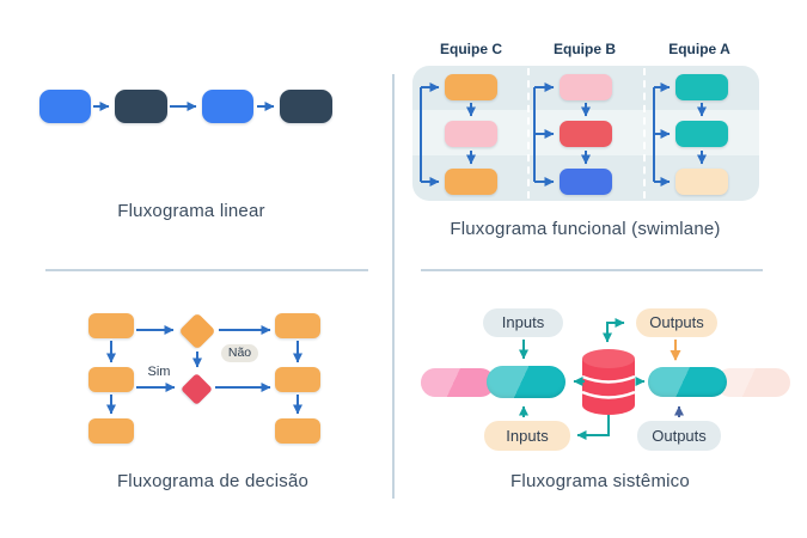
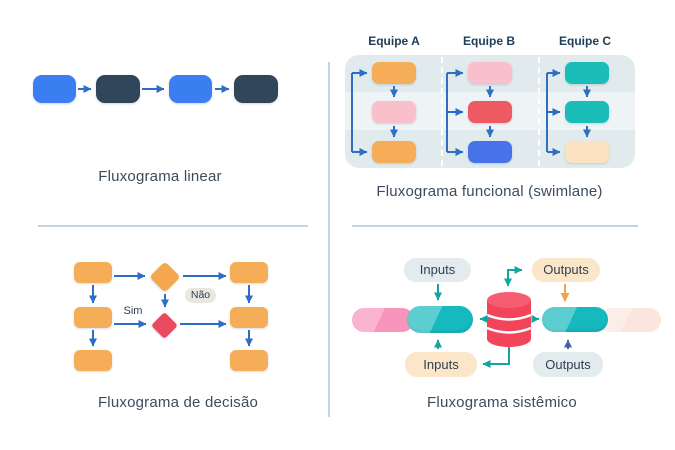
  Fluxograma linear
- Equipe C
+ Equipe A
  Equipe B
- Equipe A
+ Equipe C
  Fluxograma funcional (swimlane)
  Sim
  Não
  Fluxograma de decisão
  Inputs
  Outputs
  Inputs
  Outputs
  Fluxograma sistêmico
